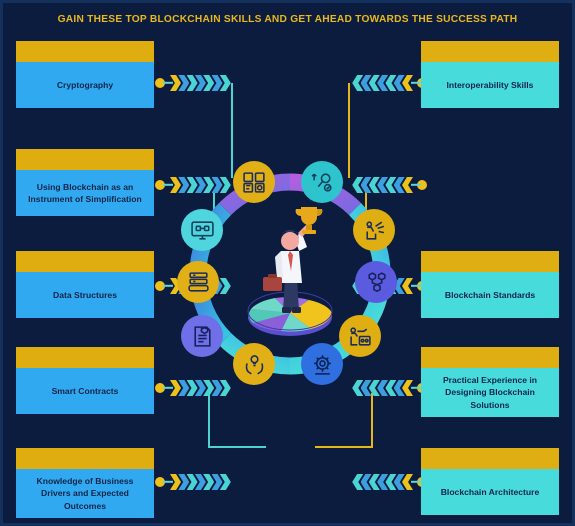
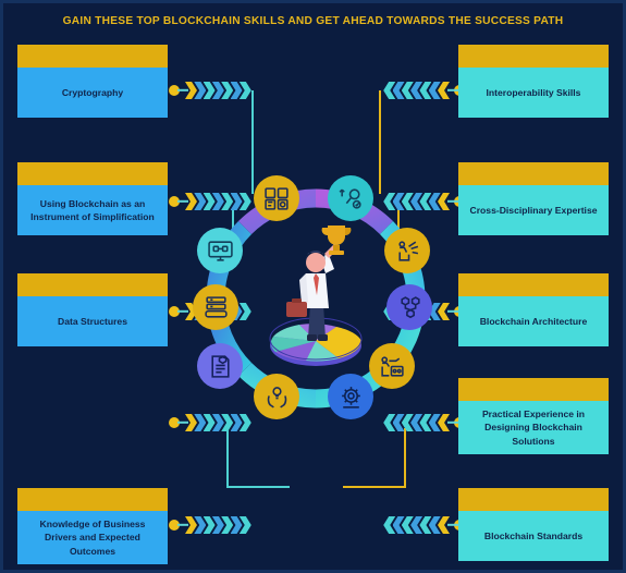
  GAIN THESE TOP BLOCKCHAIN SKILLS AND GET AHEAD TOWARDS THE SUCCESS PATH
  Cryptography
  Using Blockchain as an Instrument of Simplification
  Data Structures
- Smart Contracts
  Knowledge of Business Drivers and Expected Outcomes
  Interoperability Skills
+ Cross-Disciplinary Expertise
- Blockchain Standards
+ Blockchain Architecture
  Practical Experience in Designing Blockchain Solutions
- Blockchain Architecture
+ Blockchain Standards
